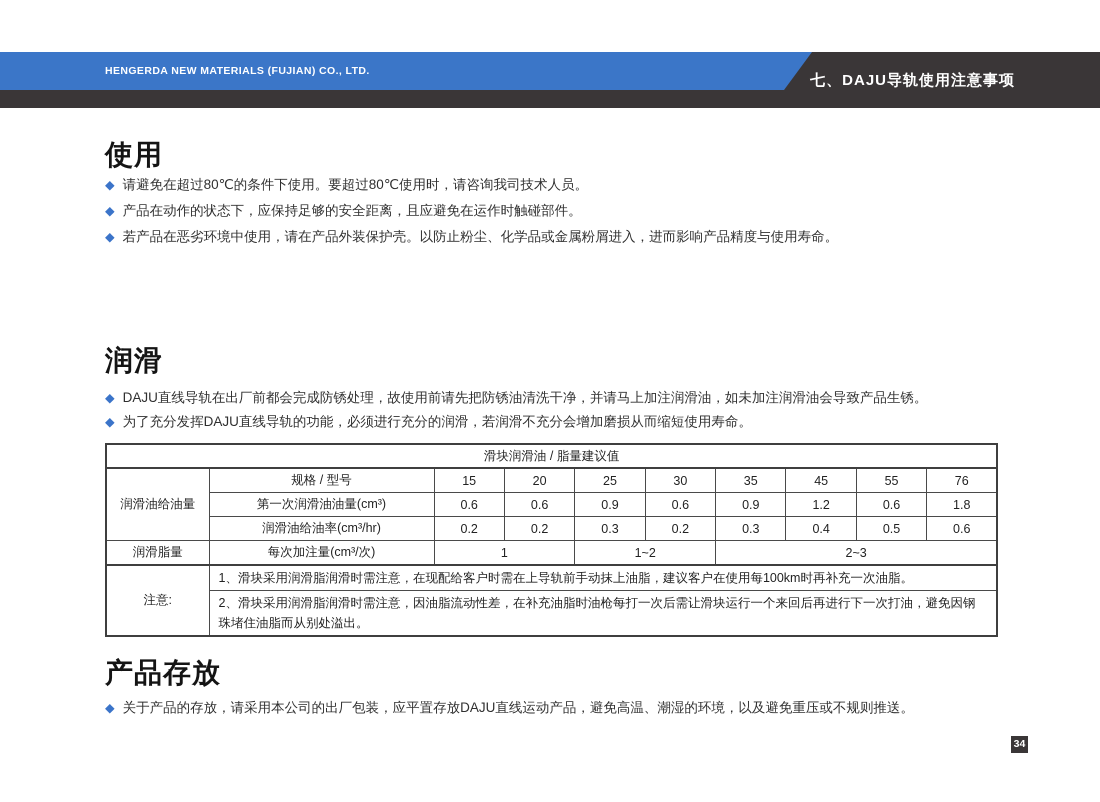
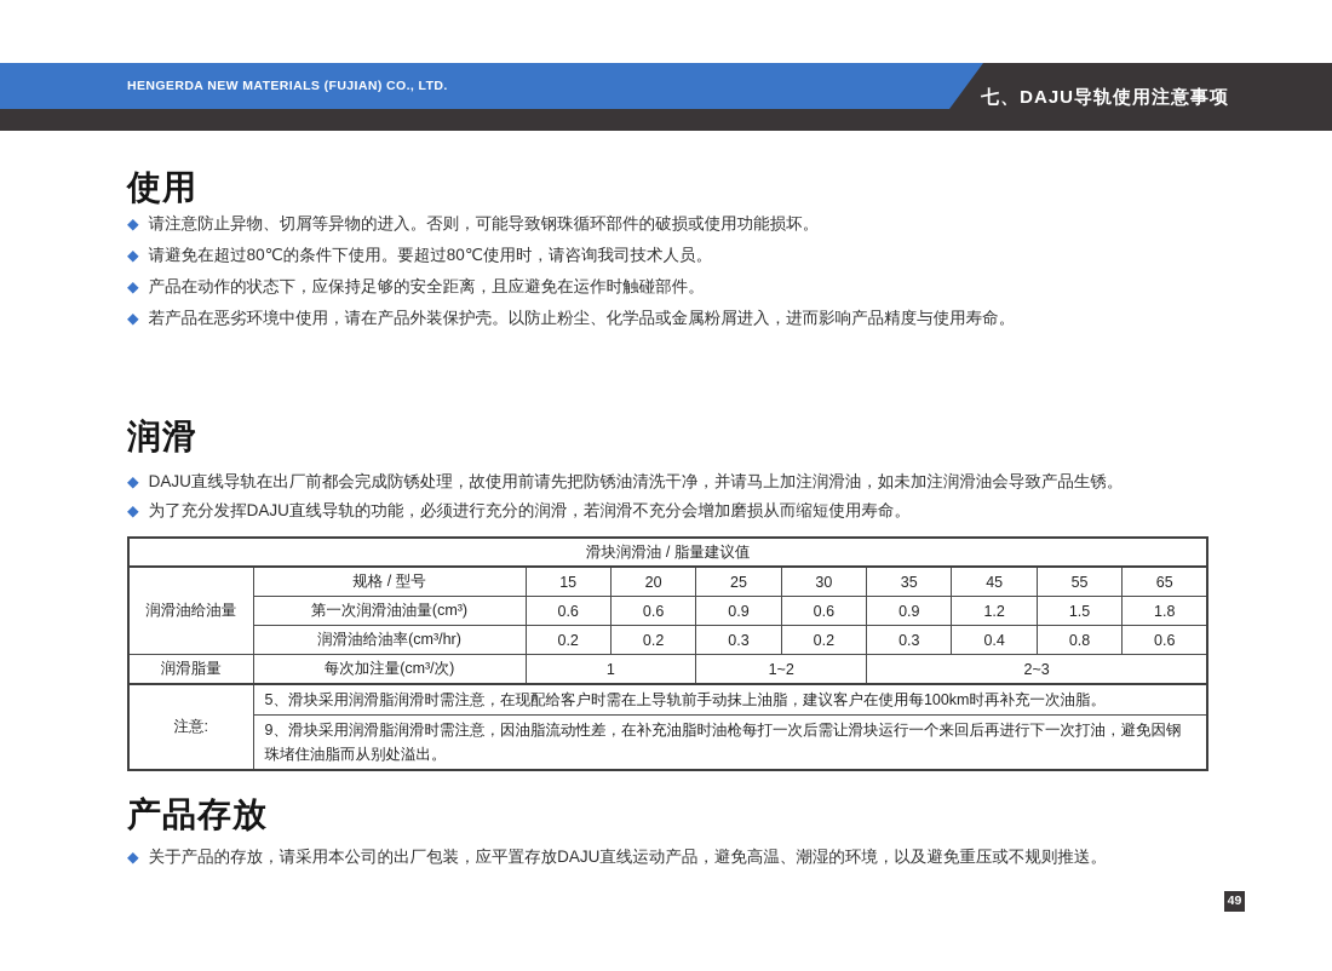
  HENGERDA NEW MATERIALS (FUJIAN) CO., LTD.
  七、DAJU导轨使用注意事项
  使用
+ ◆ 请注意防止异物、切屑等异物的进入。否则，可能导致钢珠循环部件的破损或使用功能损坏。
  ◆ 请避免在超过80℃的条件下使用。要超过80℃使用时，请咨询我司技术人员。
  ◆ 产品在动作的状态下，应保持足够的安全距离，且应避免在运作时触碰部件。
  ◆ 若产品在恶劣环境中使用，请在产品外装保护壳。以防止粉尘、化学品或金属粉屑进入，进而影响产品精度与使用寿命。
  润滑
  ◆ DAJU直线导轨在出厂前都会完成防锈处理，故使用前请先把防锈油清洗干净，并请马上加注润滑油，如未加注润滑油会导致产品生锈。
  ◆ 为了充分发挥DAJU直线导轨的功能，必须进行充分的润滑，若润滑不充分会增加磨损从而缩短使用寿命。
  滑块润滑油 / 脂量建议值
- 润滑油给油量	规格 / 型号	15	20	25	30	35	45	55	76
+ 润滑油给油量	规格 / 型号	15	20	25	30	35	45	55	65
- 第一次润滑油油量(cm³)	0.6	0.6	0.9	0.6	0.9	1.2	0.6	1.8
+ 第一次润滑油油量(cm³)	0.6	0.6	0.9	0.6	0.9	1.2	1.5	1.8
- 润滑油给油率(cm³/hr)	0.2	0.2	0.3	0.2	0.3	0.4	0.5	0.6
+ 润滑油给油率(cm³/hr)	0.2	0.2	0.3	0.2	0.3	0.4	0.8	0.6
  润滑脂量	每次加注量(cm³/次)	1	1~2	2~3
- 注意:	1、滑块采用润滑脂润滑时需注意，在现配给客户时需在上导轨前手动抹上油脂，建议客户在使用每100km时再补充一次油脂。
+ 注意:	5、滑块采用润滑脂润滑时需注意，在现配给客户时需在上导轨前手动抹上油脂，建议客户在使用每100km时再补充一次油脂。
- 2、滑块采用润滑脂润滑时需注意，因油脂流动性差，在补充油脂时油枪每打一次后需让滑块运行一个来回后再进行下一次打油，避免因钢珠堵住油脂而从别处溢出。
+ 9、滑块采用润滑脂润滑时需注意，因油脂流动性差，在补充油脂时油枪每打一次后需让滑块运行一个来回后再进行下一次打油，避免因钢珠堵住油脂而从别处溢出。
  产品存放
  ◆ 关于产品的存放，请采用本公司的出厂包装，应平置存放DAJU直线运动产品，避免高温、潮湿的环境，以及避免重压或不规则推送。
- 34
+ 49
